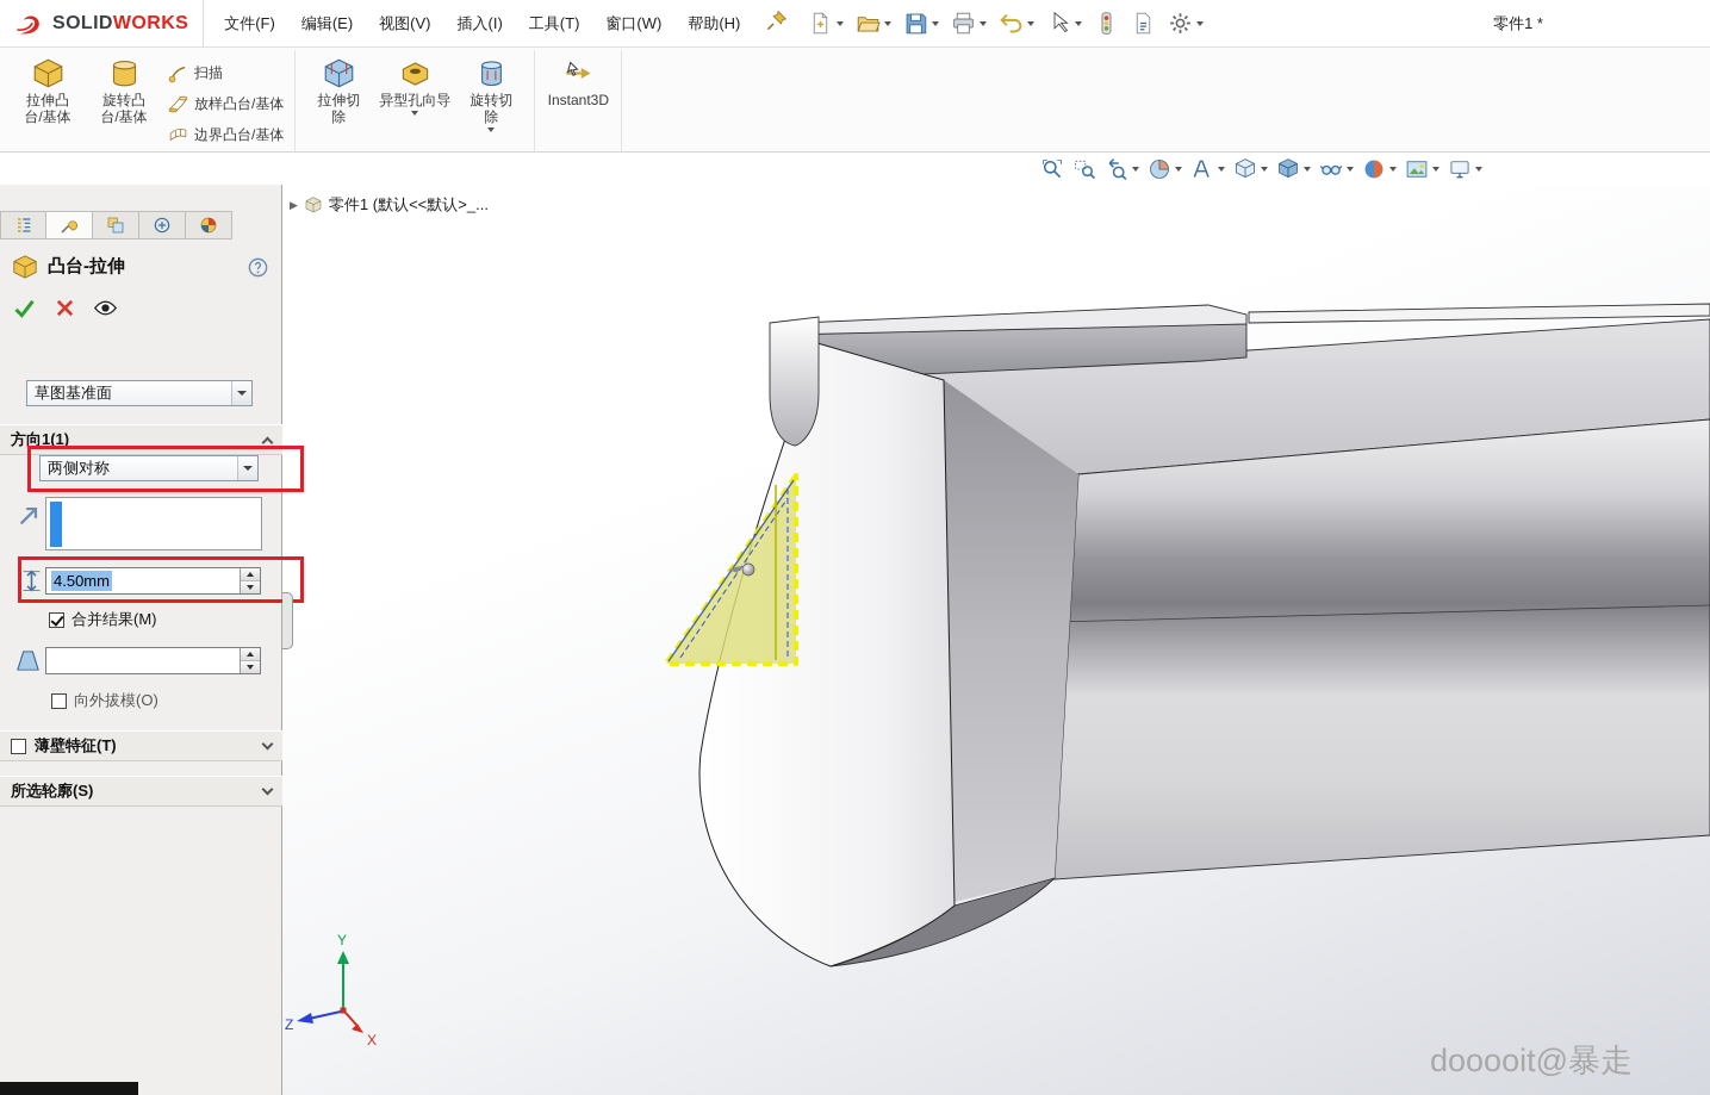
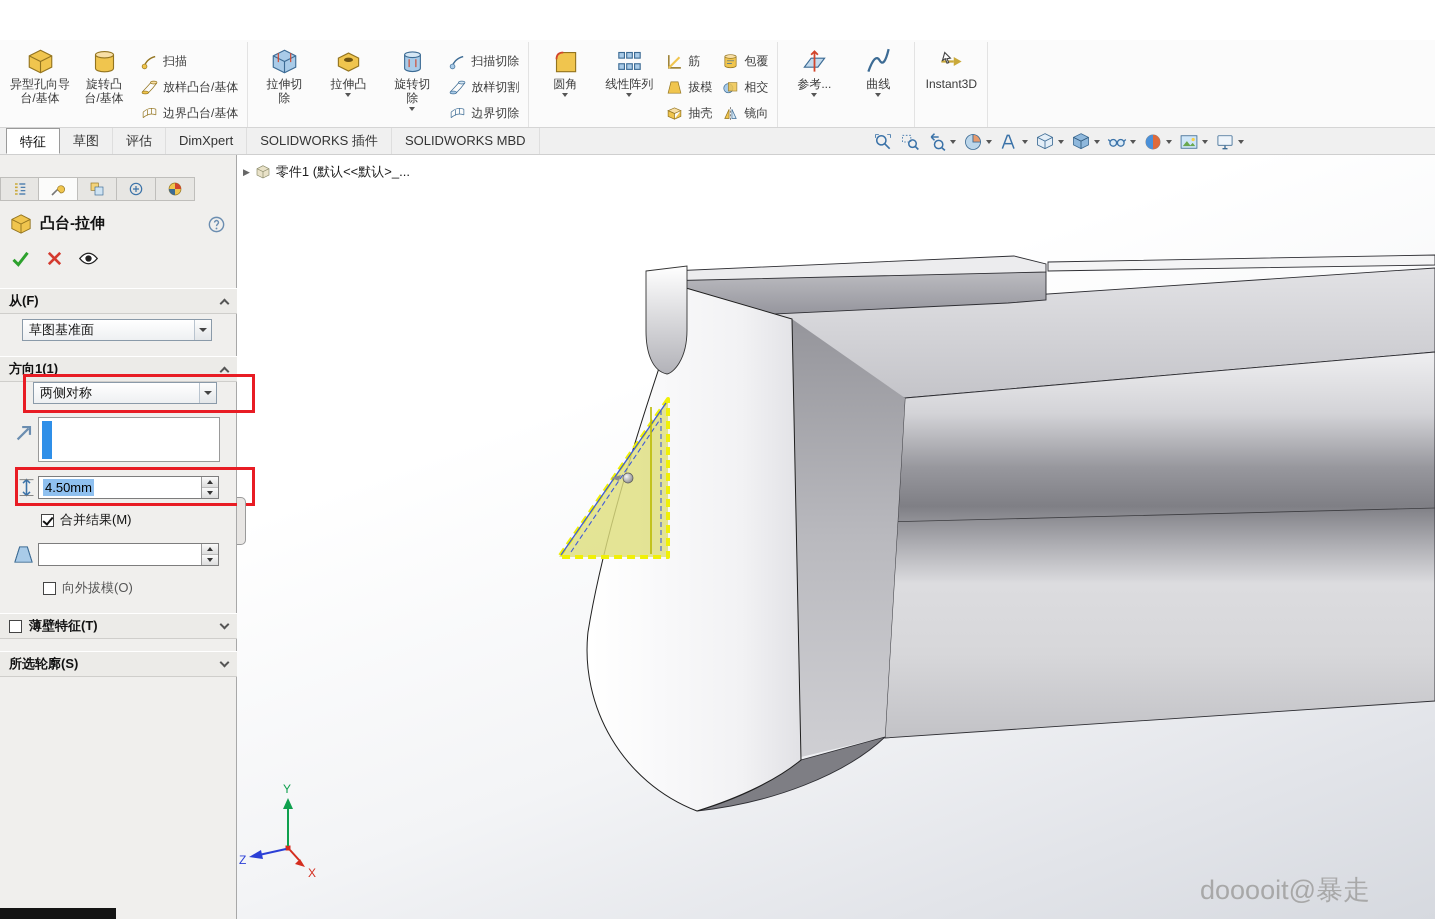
- SOLIDWORKS
- 文件(F)
- 编辑(E)
- 视图(V)
- 插入(I)
- 工具(T)
- 窗口(W)
- 帮助(H)
- 零件1 *
- 拉伸凸
+ 异型孔向导
  台/基体
  旋转凸
  台/基体
  扫描
  放样凸台/基体
  边界凸台/基体
  拉伸切
  除
- 异型孔向导
+ 拉伸凸
  旋转切
  除
+ 扫描切除
+ 放样切割
+ 边界切除
+ 圆角
+ 线性阵列
+ 筋
+ 拔模
+ 抽壳
+ 包覆
+ 相交
+ 镜向
+ 参考...
+ 曲线
  Instant3D
+ 特征
+ 草图
+ 评估
+ DimXpert
+ SOLIDWORKS 插件
+ SOLIDWORKS MBD
  Y
  Z
  X
  dooooit@暴走
  ▶
  零件1 (默认<<默认>_...
  凸台-拉伸
+ 从(F)
  草图基准面
  方向1(1)
  两侧对称
  4.50mm
  合并结果(M)
  向外拔模(O)
  薄壁特征(T)
  所选轮廓(S)
